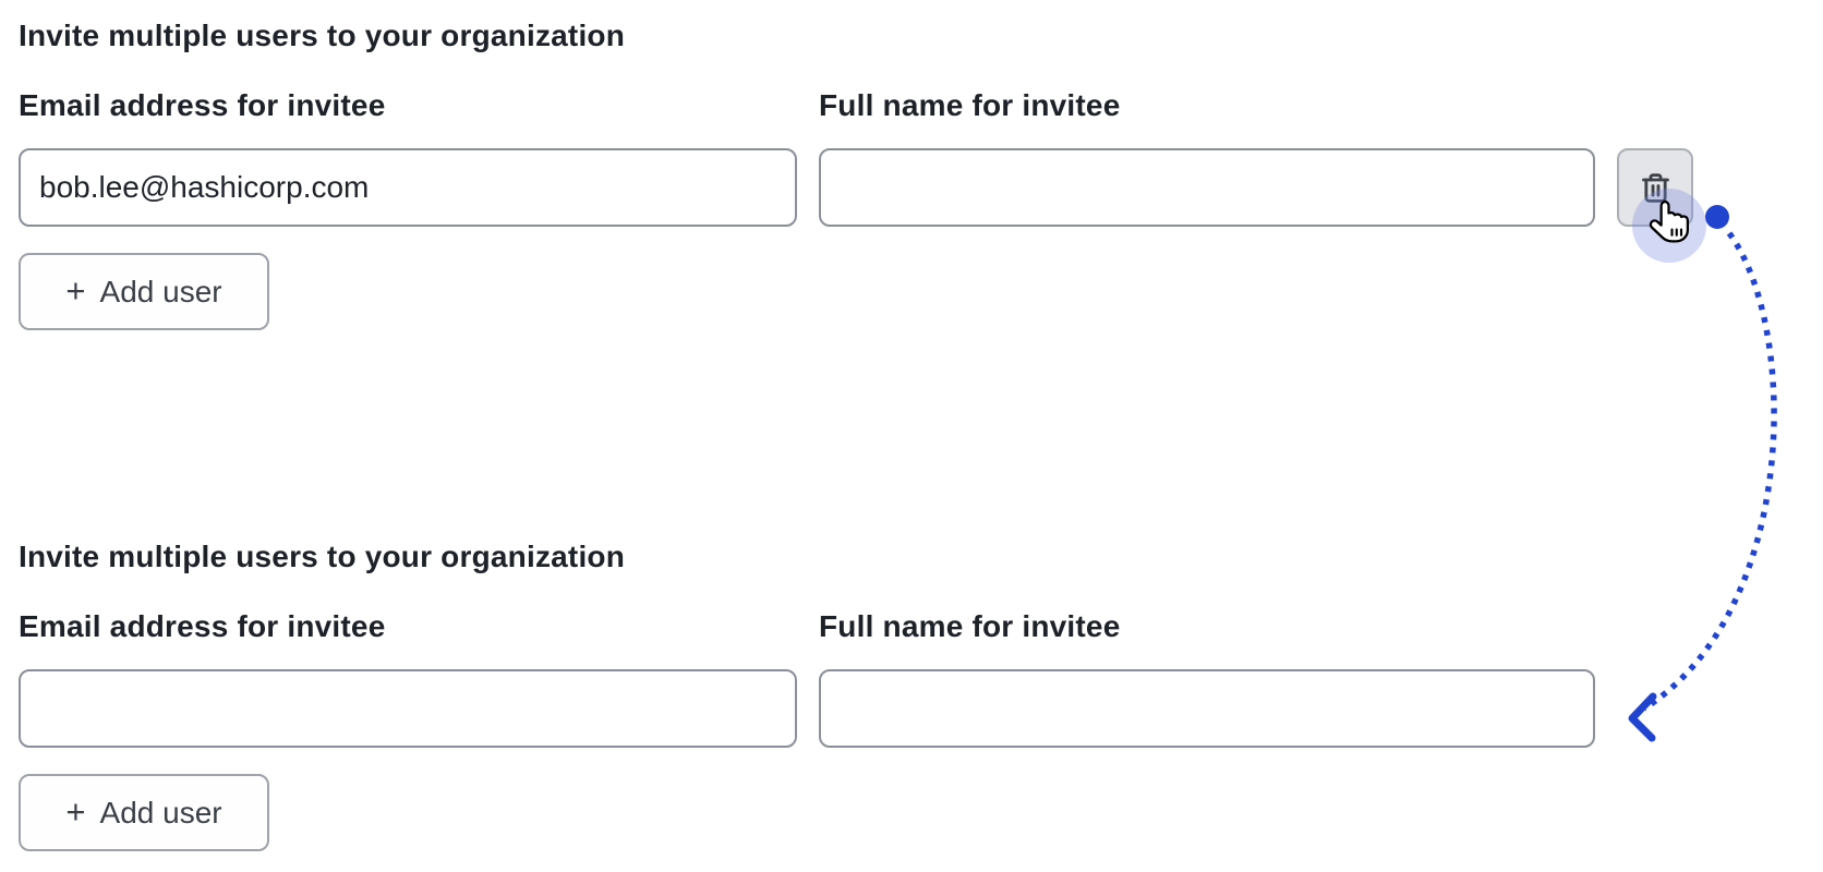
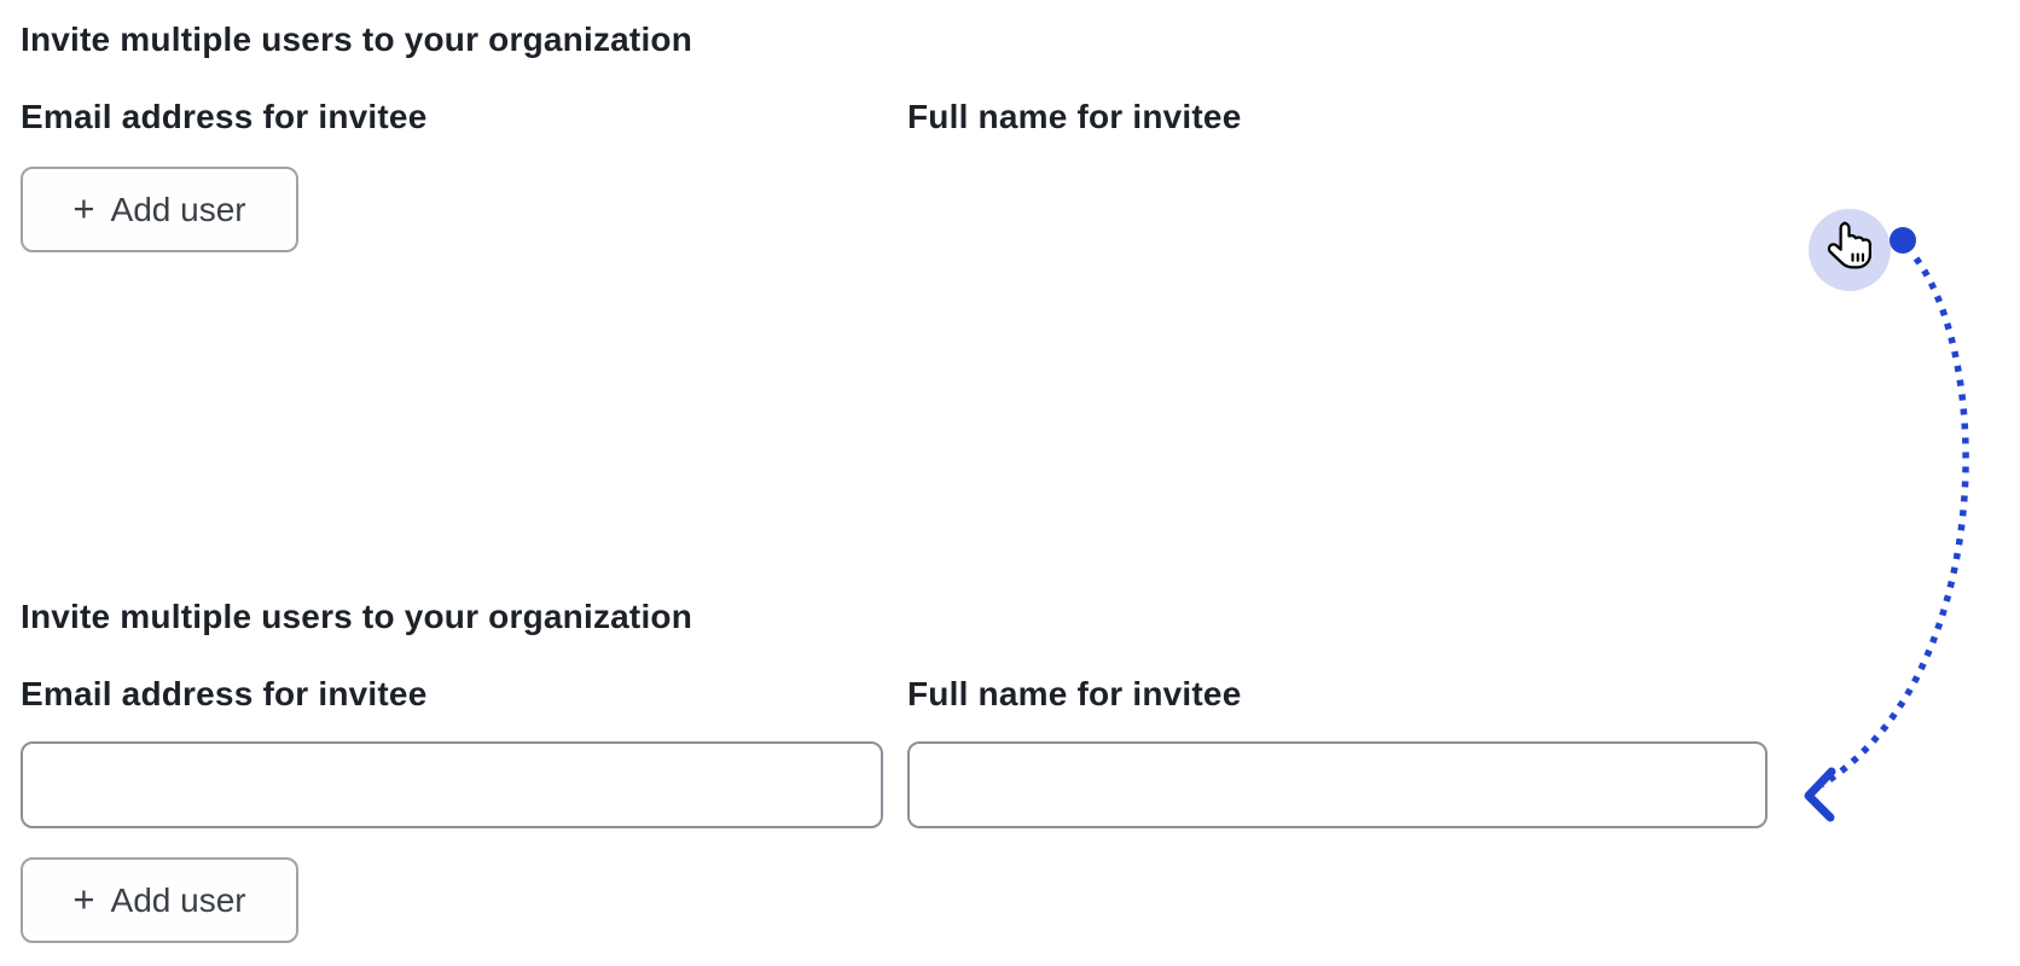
  Invite multiple users to your organization
  Email address for invitee
  Full name for invitee
- bob.lee@hashicorp.com
  +
  Add user
  Invite multiple users to your organization
  Email address for invitee
  Full name for invitee
  +
  Add user
